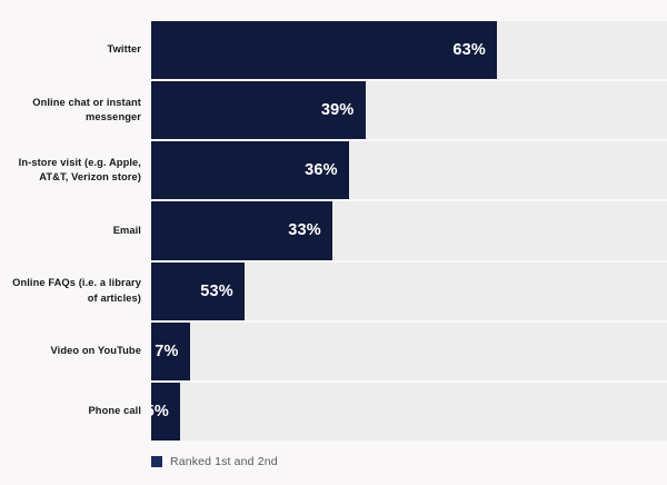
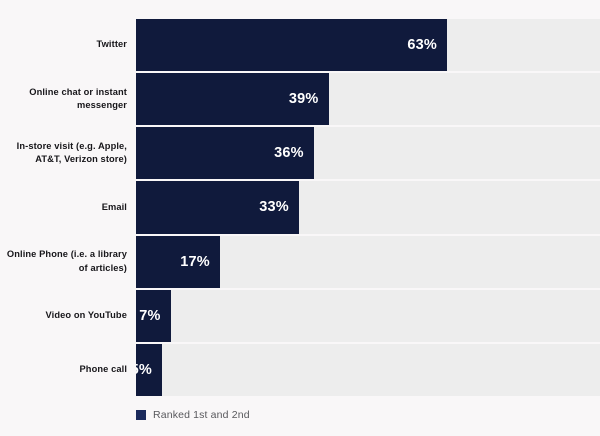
  Twitter
  63%
  Online chat or instant messenger
  39%
  In-store visit (e.g. Apple, AT&T, Verizon store)
  36%
  Email
  33%
- Online FAQs (i.e. a library of articles)
+ Online Phone (i.e. a library of articles)
- 53%
+ 17%
  Video on YouTube
  7%
  Phone call
  Ranked 1st and 2nd
